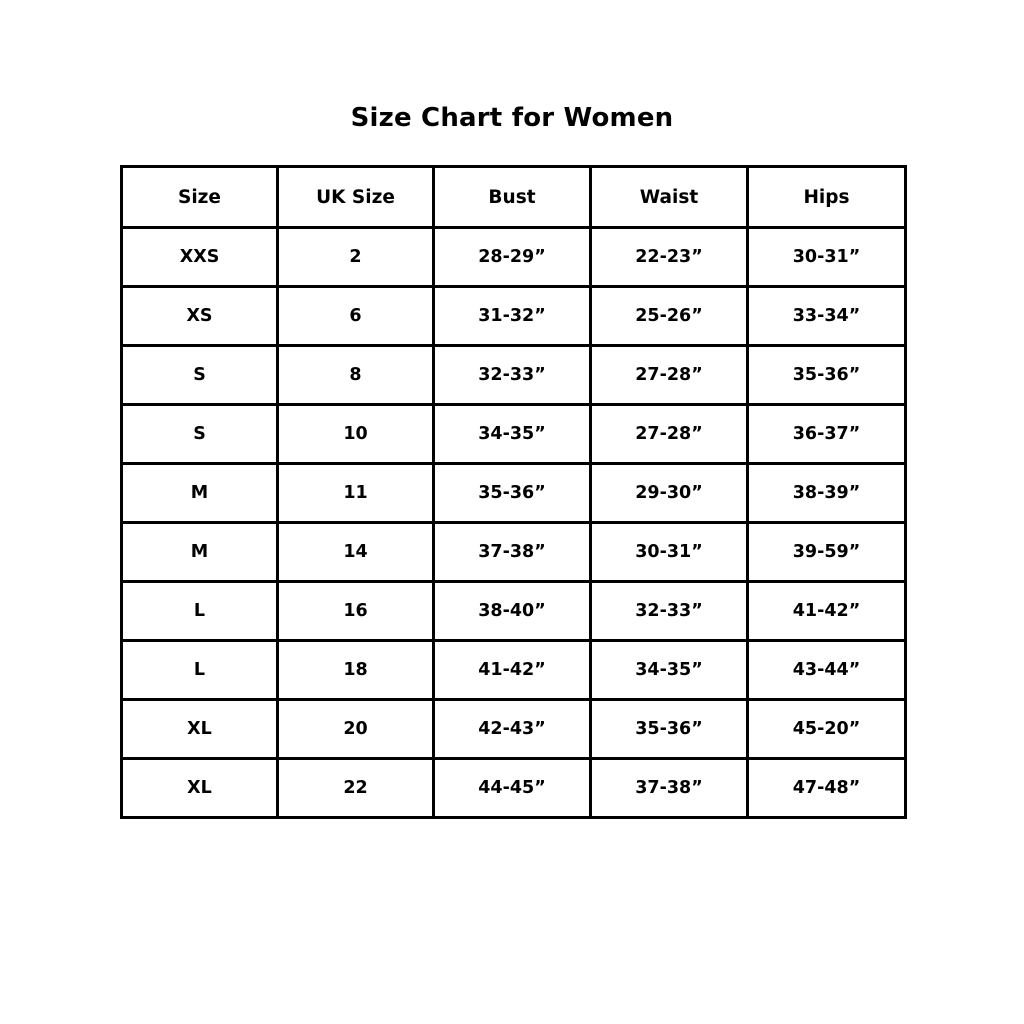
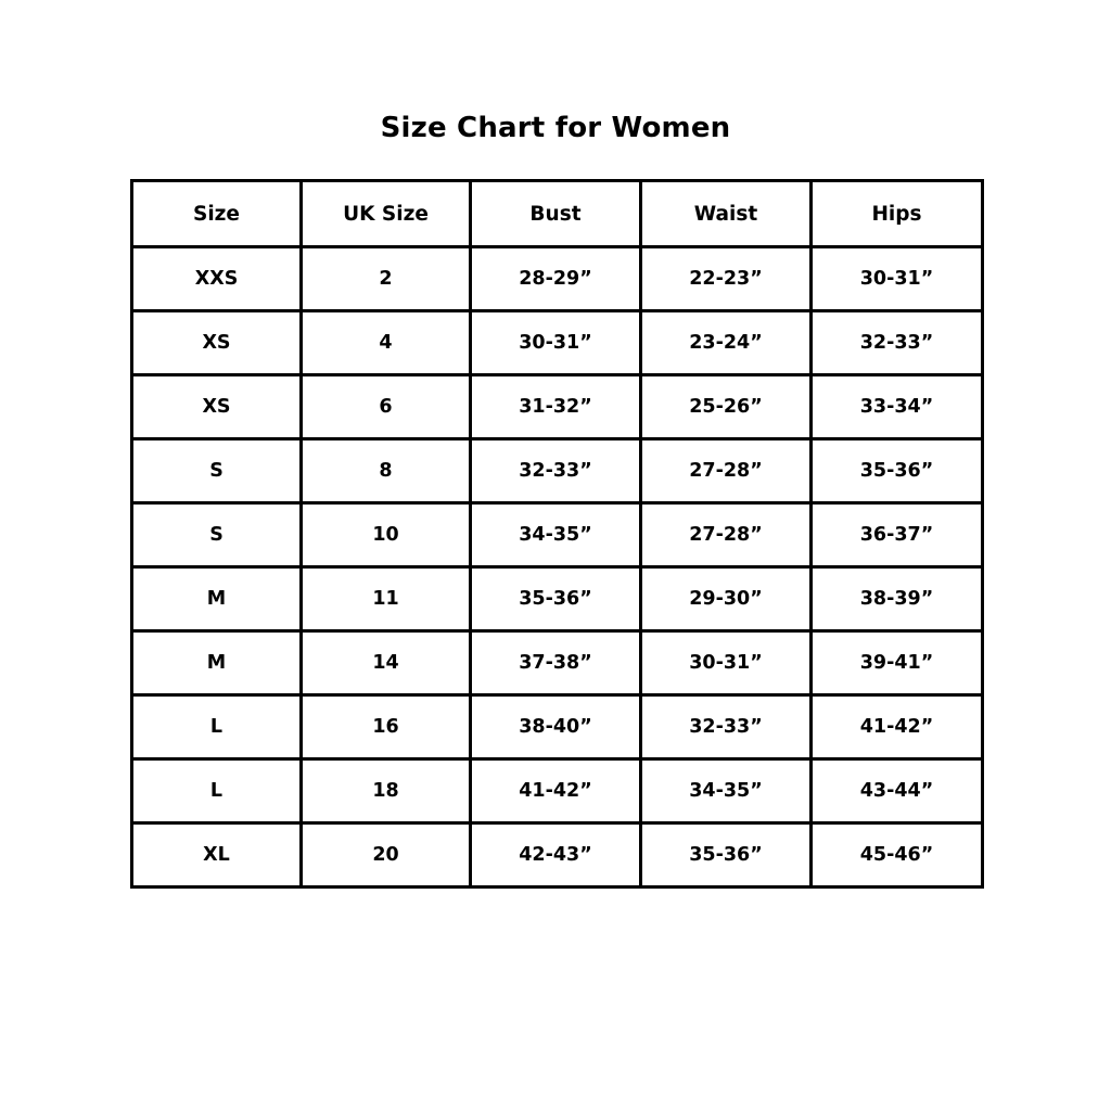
  Size Chart for Women
  Size	UK Size	Bust	Waist	Hips
  XXS	2	28-29”	22-23”	30-31”
+ XS	4	30-31”	23-24”	32-33”
  XS	6	31-32”	25-26”	33-34”
  S	8	32-33”	27-28”	35-36”
  S	10	34-35”	27-28”	36-37”
  M	11	35-36”	29-30”	38-39”
- M	14	37-38”	30-31”	39-59”
+ M	14	37-38”	30-31”	39-41”
  L	16	38-40”	32-33”	41-42”
  L	18	41-42”	34-35”	43-44”
- XL	20	42-43”	35-36”	45-20”
+ XL	20	42-43”	35-36”	45-46”
- XL	22	44-45”	37-38”	47-48”
